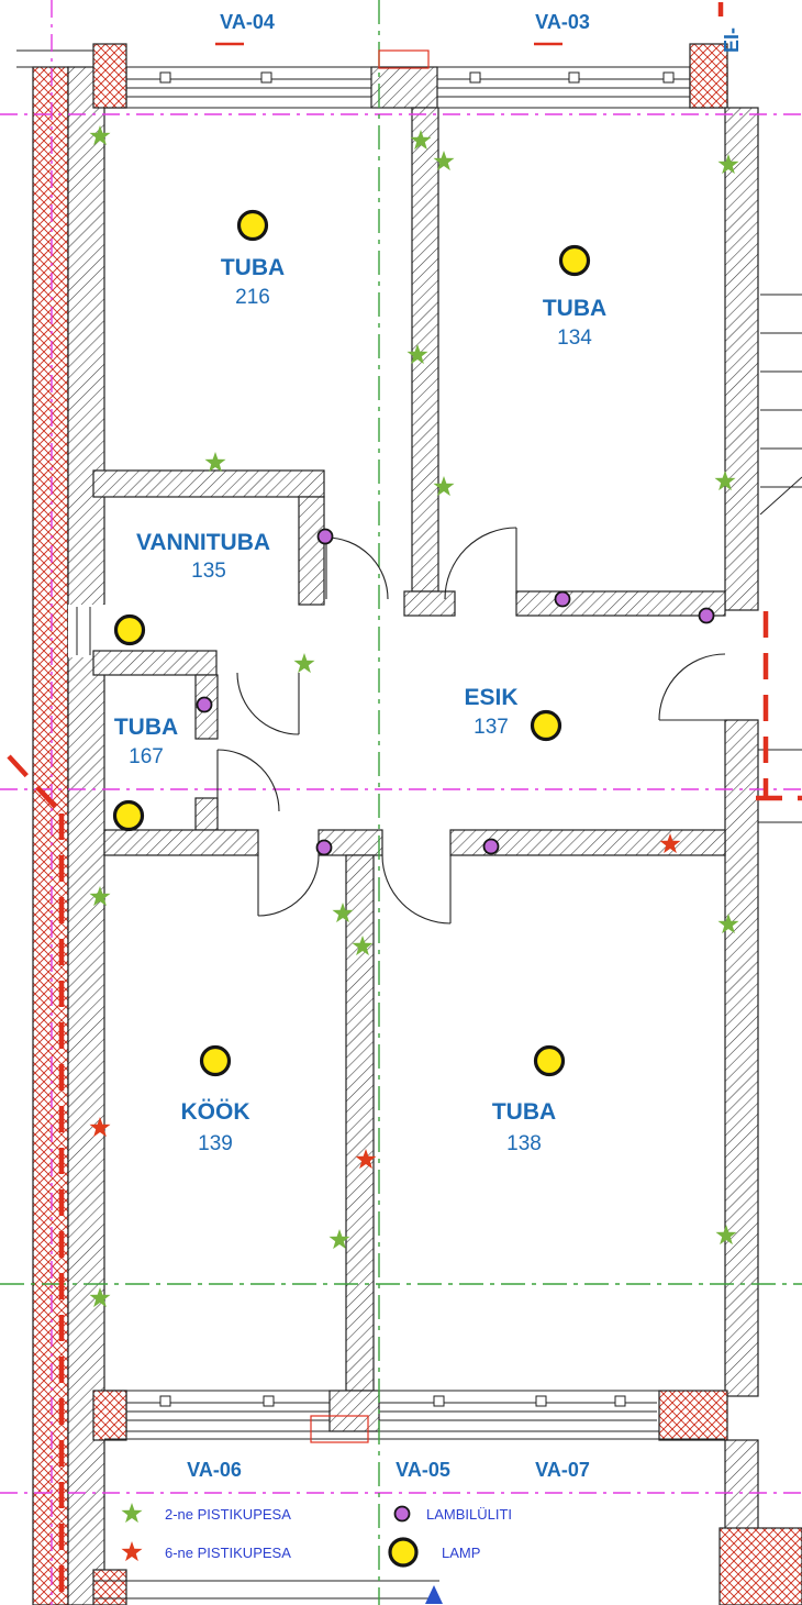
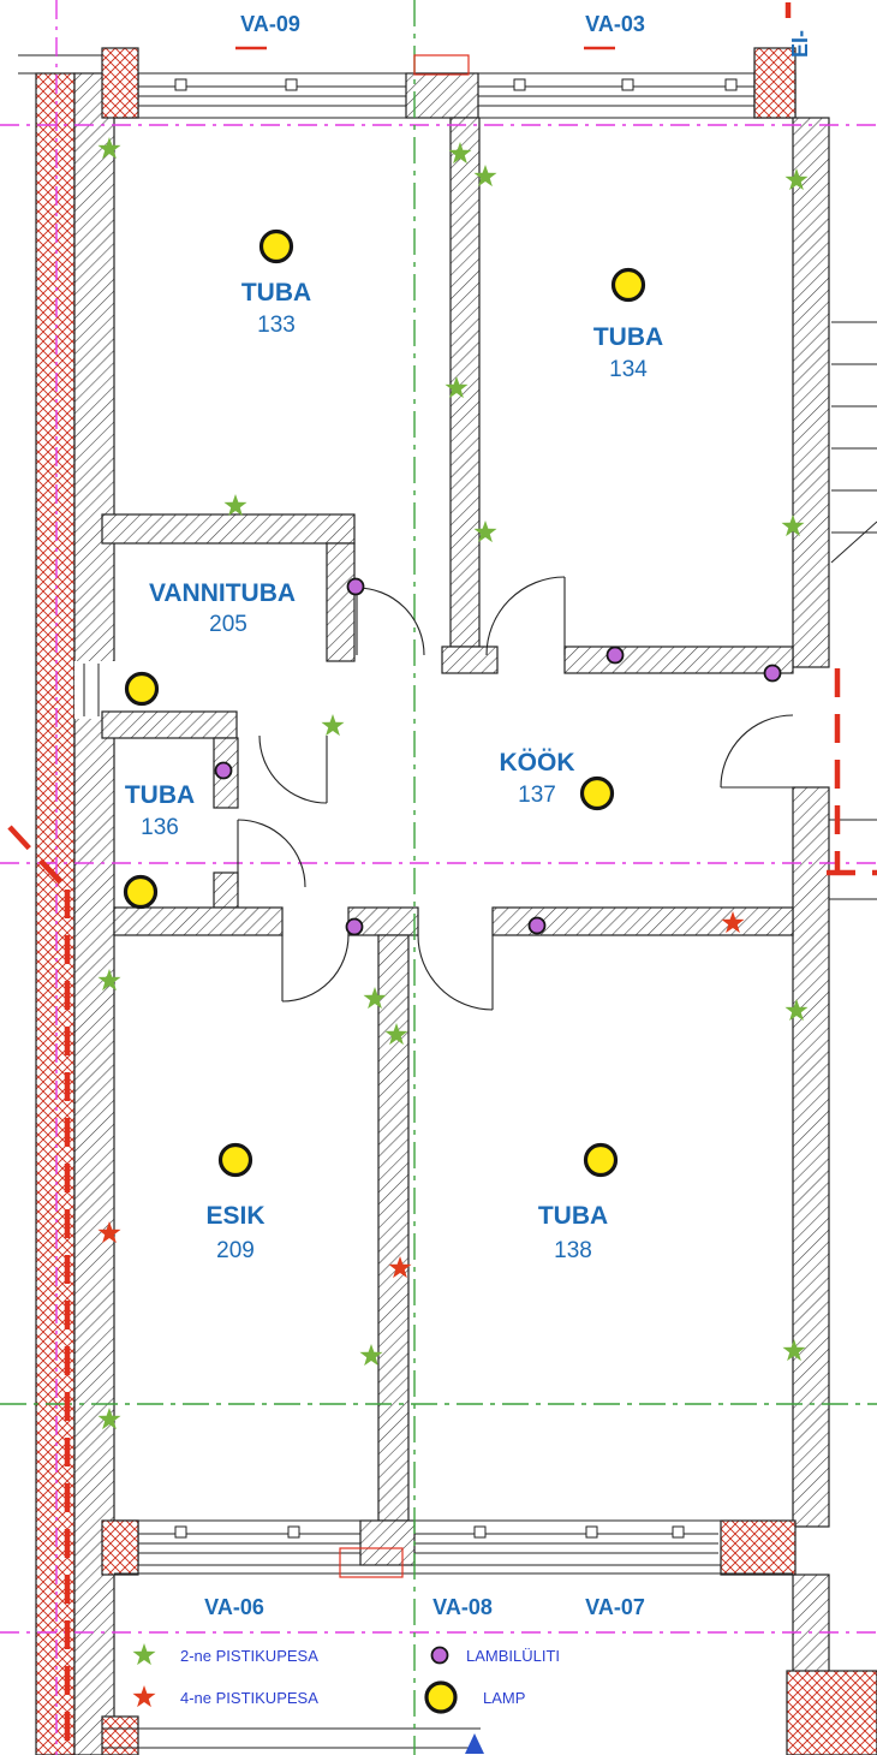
  TUBA
- 216
+ 133
  TUBA
  134
  VANNITUBA
- 135
+ 205
  TUBA
- 167
+ 136
- ESIK
+ KÖÖK
  137
- KÖÖK
+ ESIK
- 139
+ 209
  TUBA
  138
- VA-04
+ VA-09
  VA-03
  VA-06
- VA-05
+ VA-08
  VA-07
  2-ne PISTIKUPESA
- 6-ne PISTIKUPESA
+ 4-ne PISTIKUPESA
  LAMBILÜLITI
  LAMP
